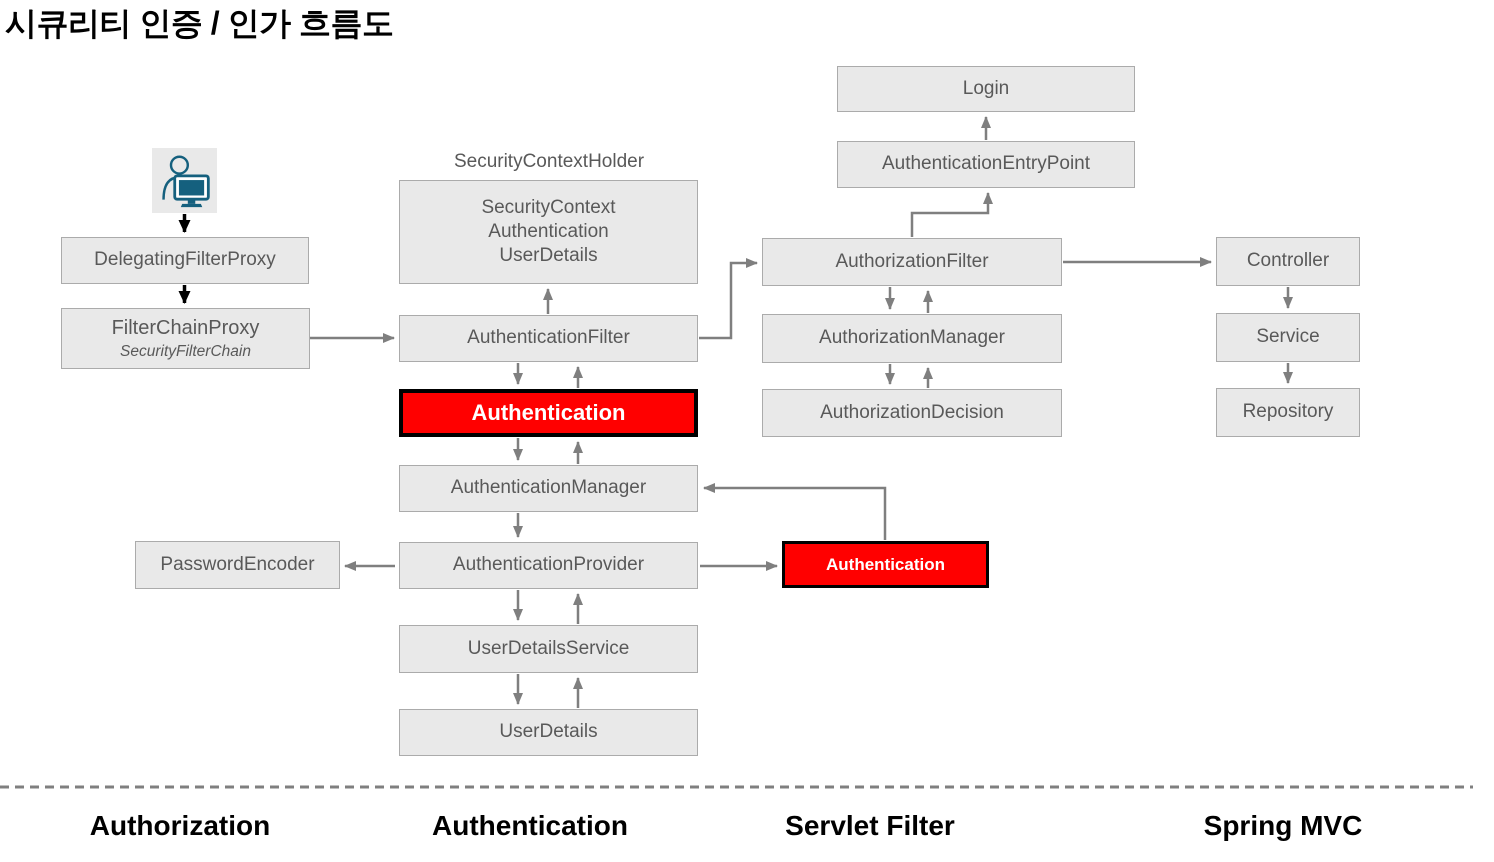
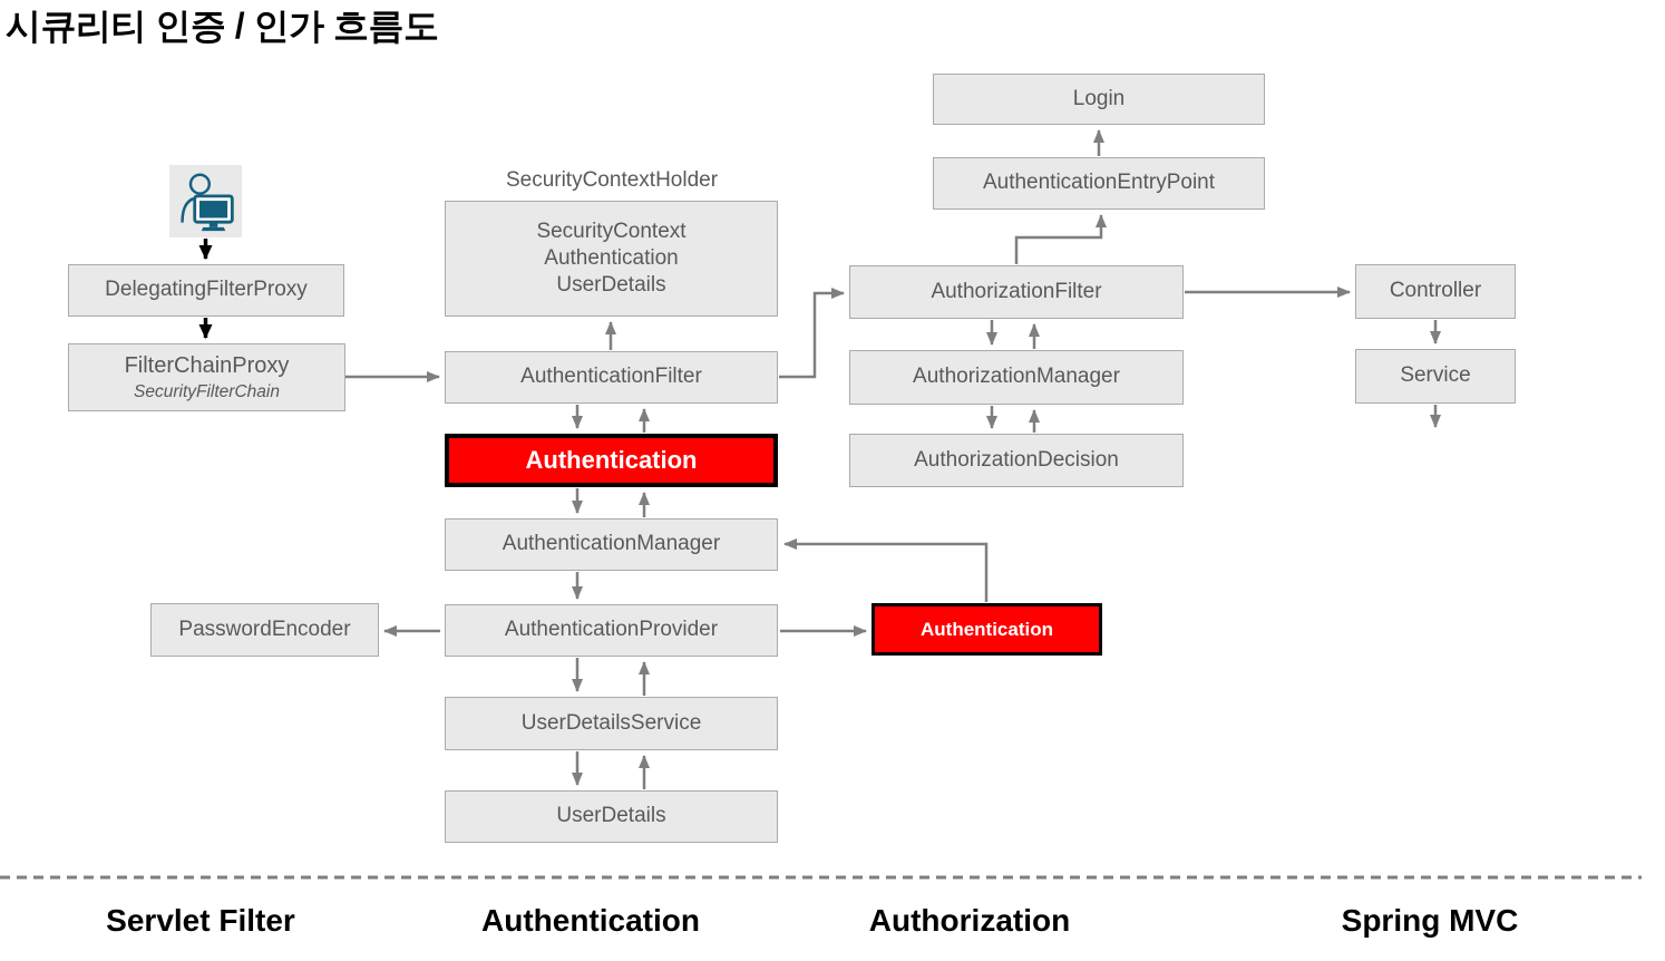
  시큐리티 인증 / 인가 흐름도
  DelegatingFilterProxy
  FilterChainProxy
  SecurityFilterChain
  SecurityContextHolder
  SecurityContext
  Authentication
  UserDetails
  AuthenticationFilter
  Authentication
  AuthenticationManager
  PasswordEncoder
  AuthenticationProvider
  Authentication
  UserDetailsService
  UserDetails
  Login
  AuthenticationEntryPoint
  AuthorizationFilter
  AuthorizationManager
  AuthorizationDecision
  Controller
  Service
- Repository
- Authorization
+ Servlet Filter
  Authentication
- Servlet Filter
+ Authorization
  Spring MVC
